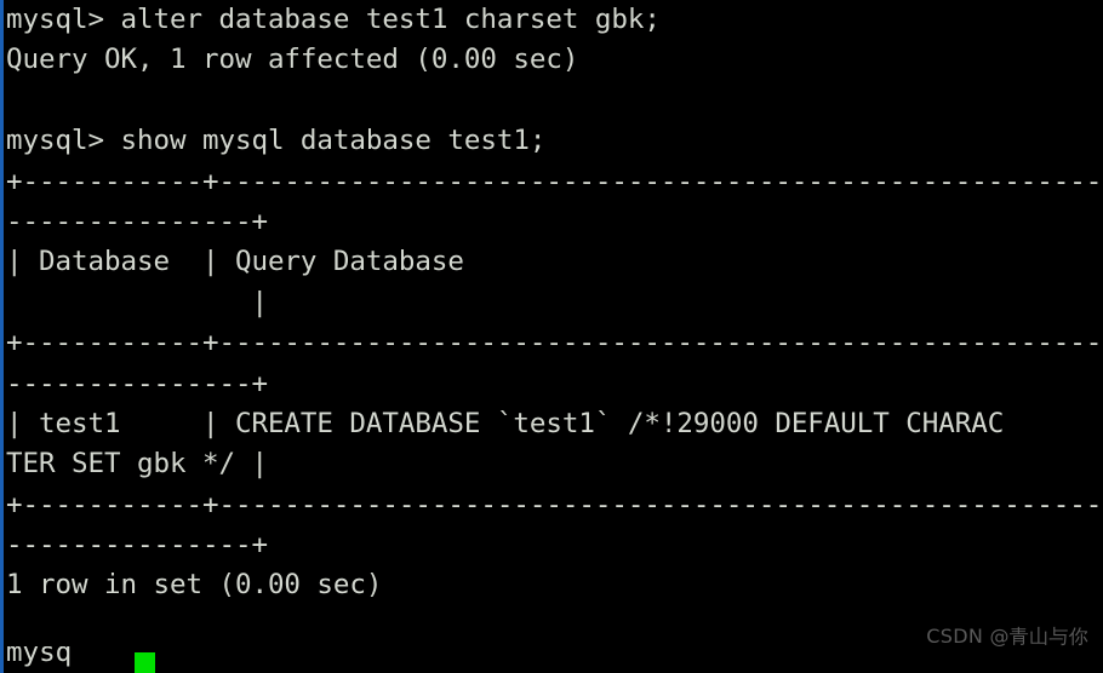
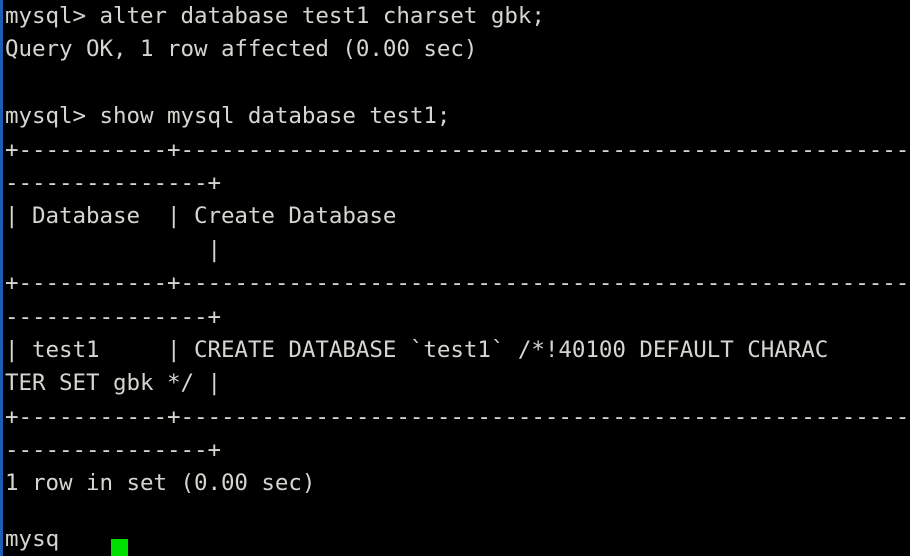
  mysql> alter database test1 charset gbk;
  Query OK, 1 row affected (0.00 sec)
  mysql> show mysql database test1;
  +-----------+------------------------------------------------------
  ---------------+
- | Database | Query Database
+ | Database | Create Database
  |
  +-----------+------------------------------------------------------
  ---------------+
- | test1 | CREATE DATABASE `test1` /*!29000 DEFAULT CHARAC
+ | test1 | CREATE DATABASE `test1` /*!40100 DEFAULT CHARAC
  TER SET gbk */ |
  +-----------+------------------------------------------------------
  ---------------+
  1 row in set (0.00 sec)
- CSDN @青山与你
